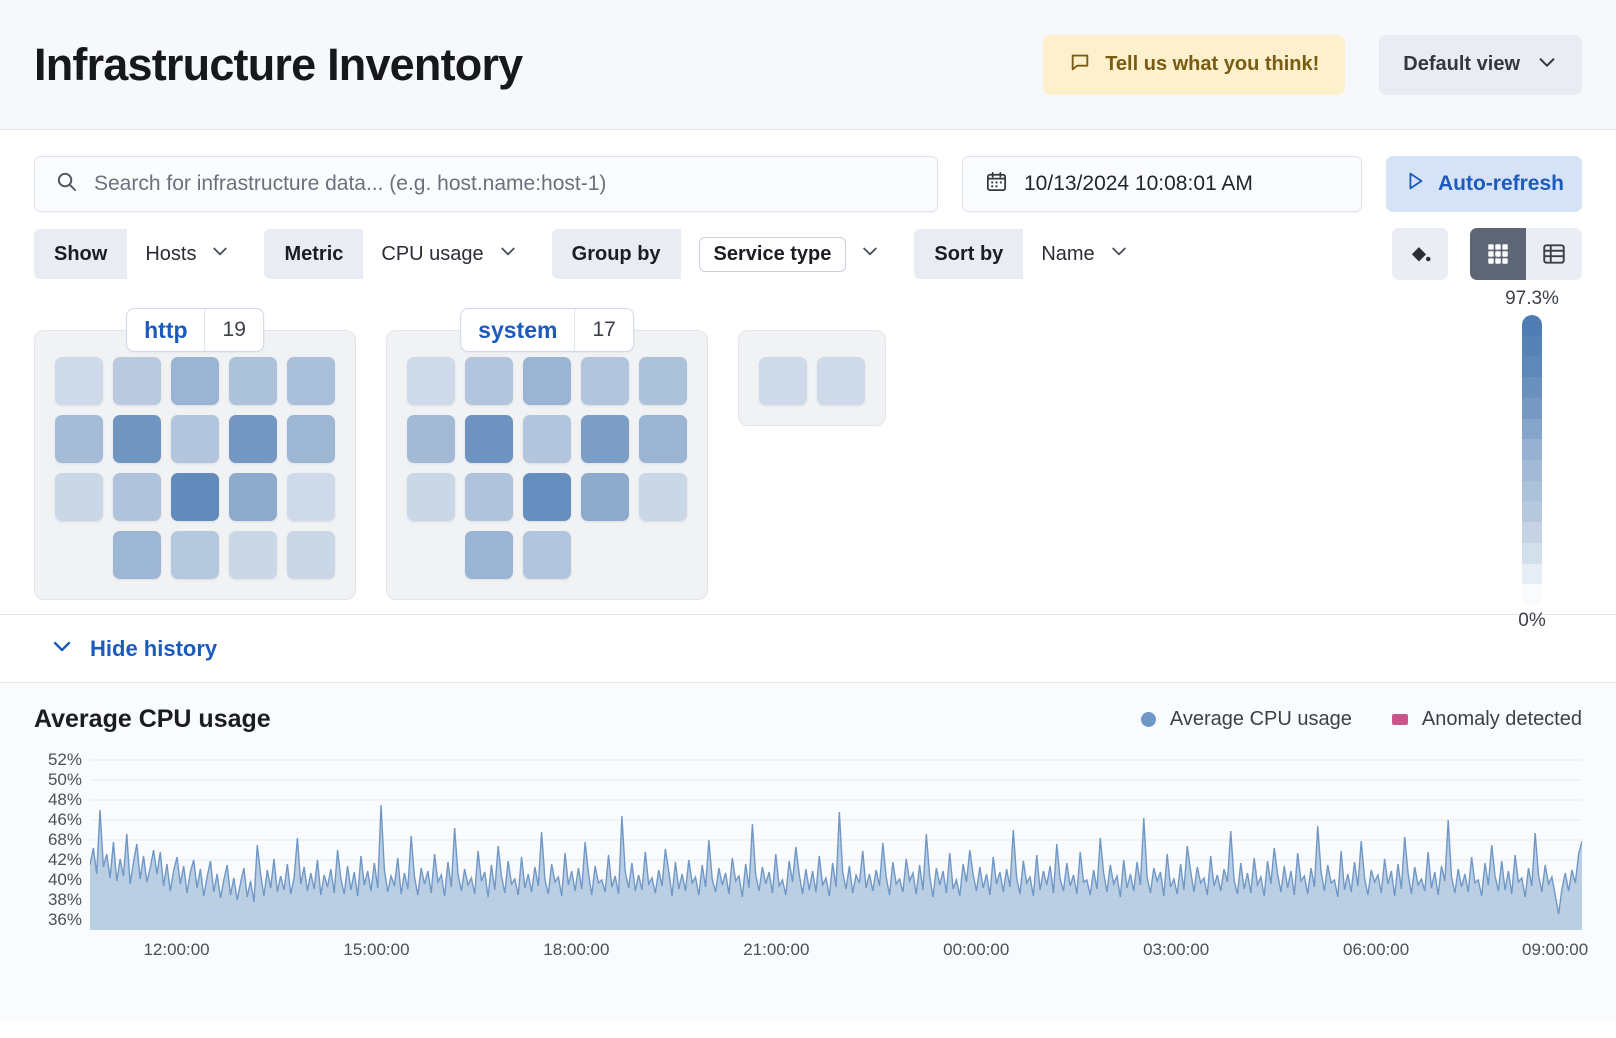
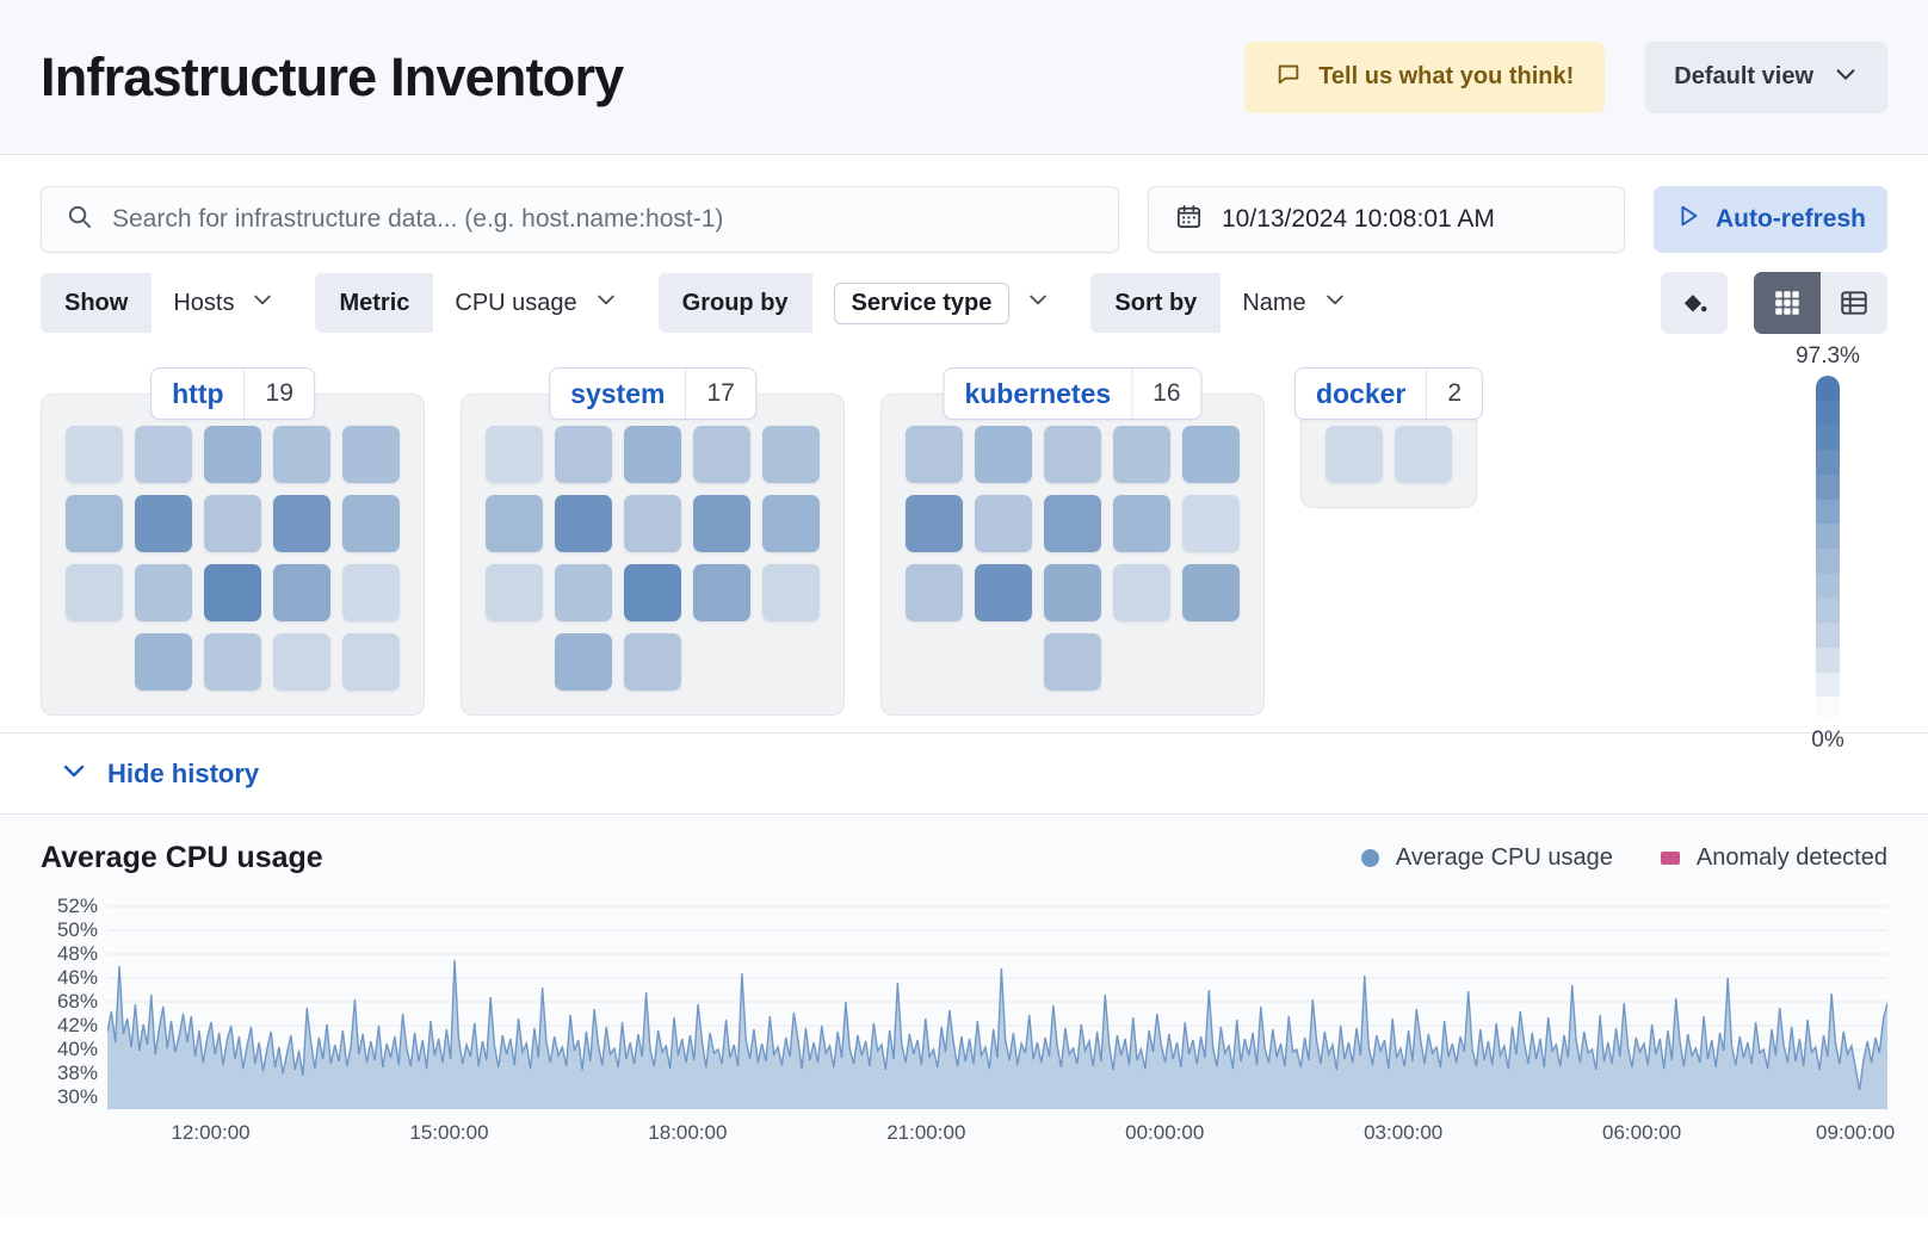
  Infrastructure Inventory
  Tell us what you think!
  Default view
  Search for infrastructure data... (e.g. host.name:host-1)
  10/13/2024 10:08:01 AM
  Auto-refresh
  Show
  Hosts
  Metric
  CPU usage
  Group by
  Service type
  Sort by
  Name
  http
  19
  system
  17
+ kubernetes
+ 16
+ docker
+ 2
  97.3%
  0%
  Hide history
  Average CPU usage
  Average CPU usage
  Anomaly detected
  52%
  50%
  48%
  46%
  68%
  42%
  40%
  38%
- 36%
+ 30%
  12:00:00
  15:00:00
  18:00:00
  21:00:00
  00:00:00
  03:00:00
  06:00:00
  09:00:00
